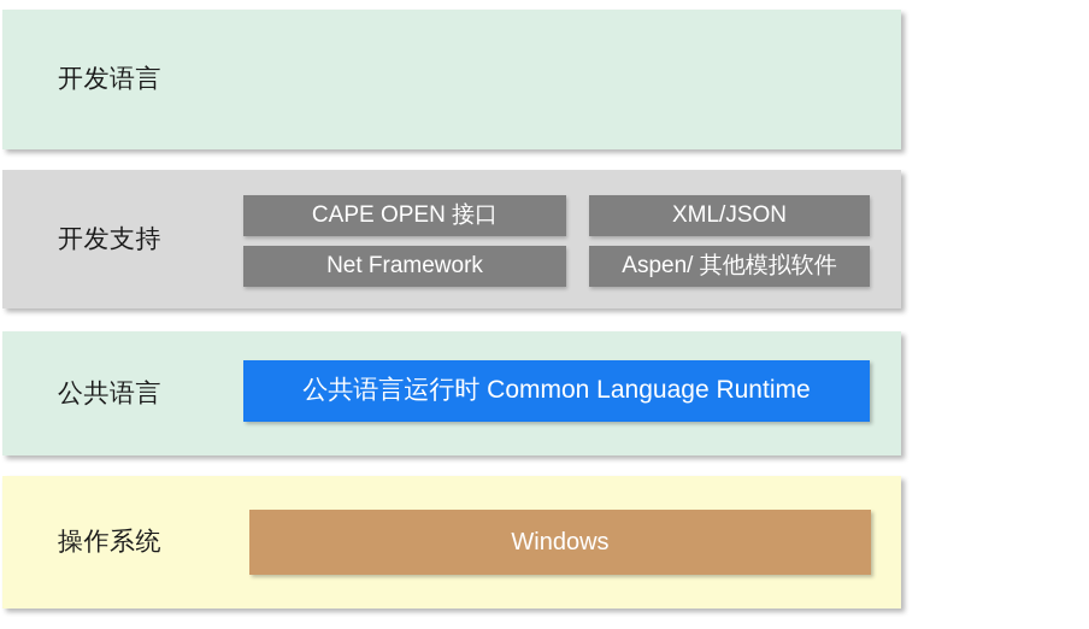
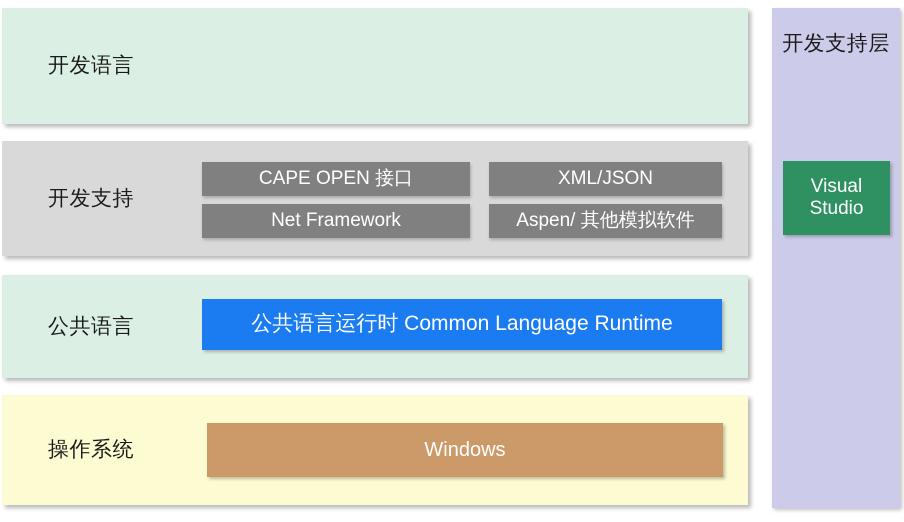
  开发语言
  开发支持
  CAPE OPEN 接口
  XML/JSON
  Net Framework
  Aspen/ 其他模拟软件
  公共语言
  公共语言运行时 Common Language Runtime
  操作系统
  Windows
+ 开发支持层
+ Visual
+ Studio
